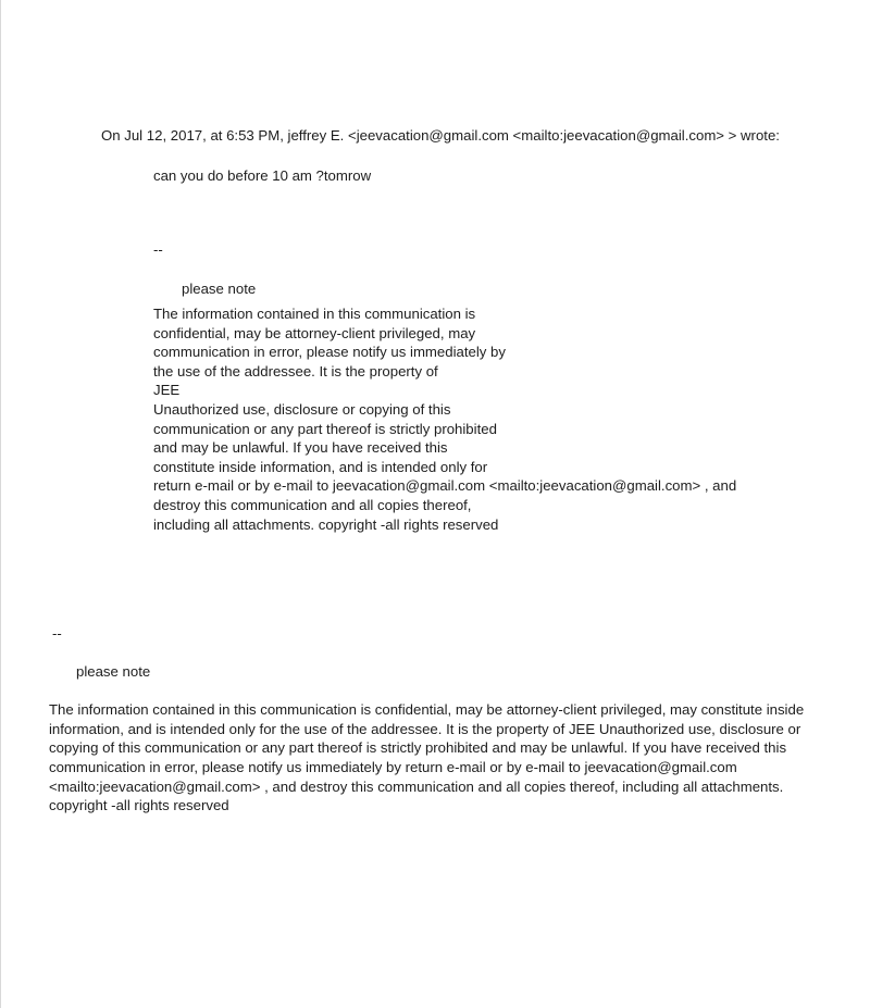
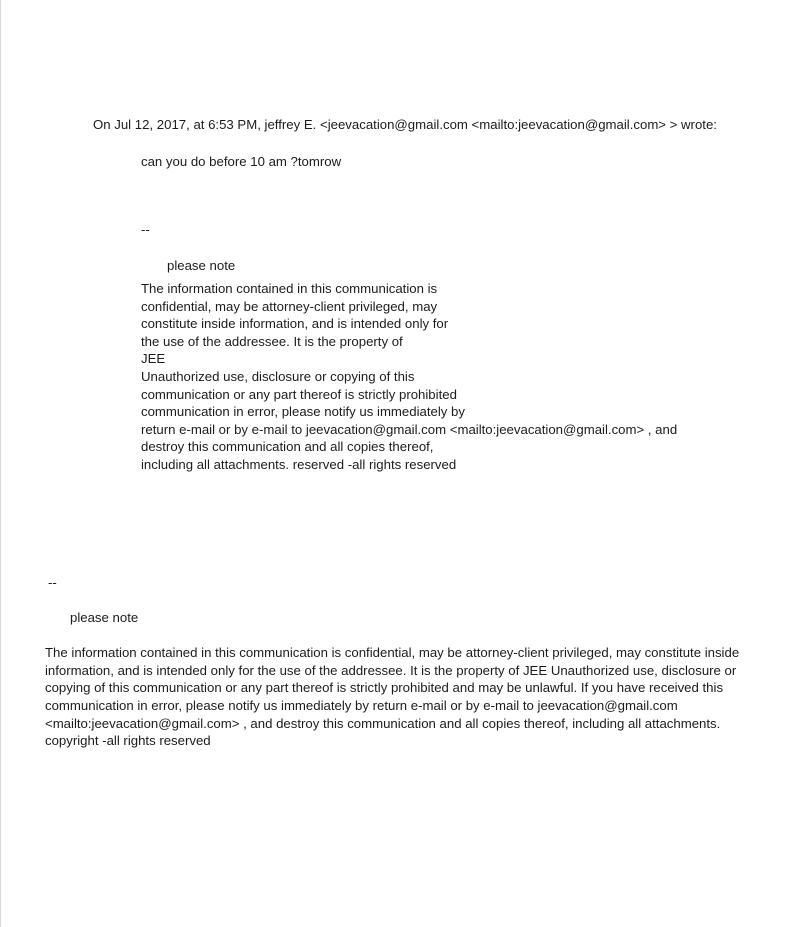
  On Jul 12, 2017, at 6:53 PM, jeffrey E. <jeevacation@gmail.com <mailto:jeevacation@gmail.com> > wrote:
  can you do before 10 am ?tomrow
  --
  please note
  The information contained in this communication is
  confidential, may be attorney-client privileged, may
- communication in error, please notify us immediately by
+ constitute inside information, and is intended only for
  the use of the addressee. It is the property of
  JEE
  Unauthorized use, disclosure or copying of this
  communication or any part thereof is strictly prohibited
- and may be unlawful. If you have received this
- constitute inside information, and is intended only for
+ communication in error, please notify us immediately by
  return e-mail or by e-mail to jeevacation@gmail.com <mailto:jeevacation@gmail.com> , and
  destroy this communication and all copies thereof,
- including all attachments. copyright -all rights reserved
+ including all attachments. reserved -all rights reserved
  --
  please note
  The information contained in this communication is confidential, may be attorney-client privileged, may constitute inside information, and is intended only for the use of the addressee. It is the property of JEE Unauthorized use, disclosure or copying of this communication or any part thereof is strictly prohibited and may be unlawful. If you have received this communication in error, please notify us immediately by return e-mail or by e-mail to jeevacation@gmail.com <mailto:jeevacation@gmail.com> , and destroy this communication and all copies thereof, including all attachments. copyright -all rights reserved
